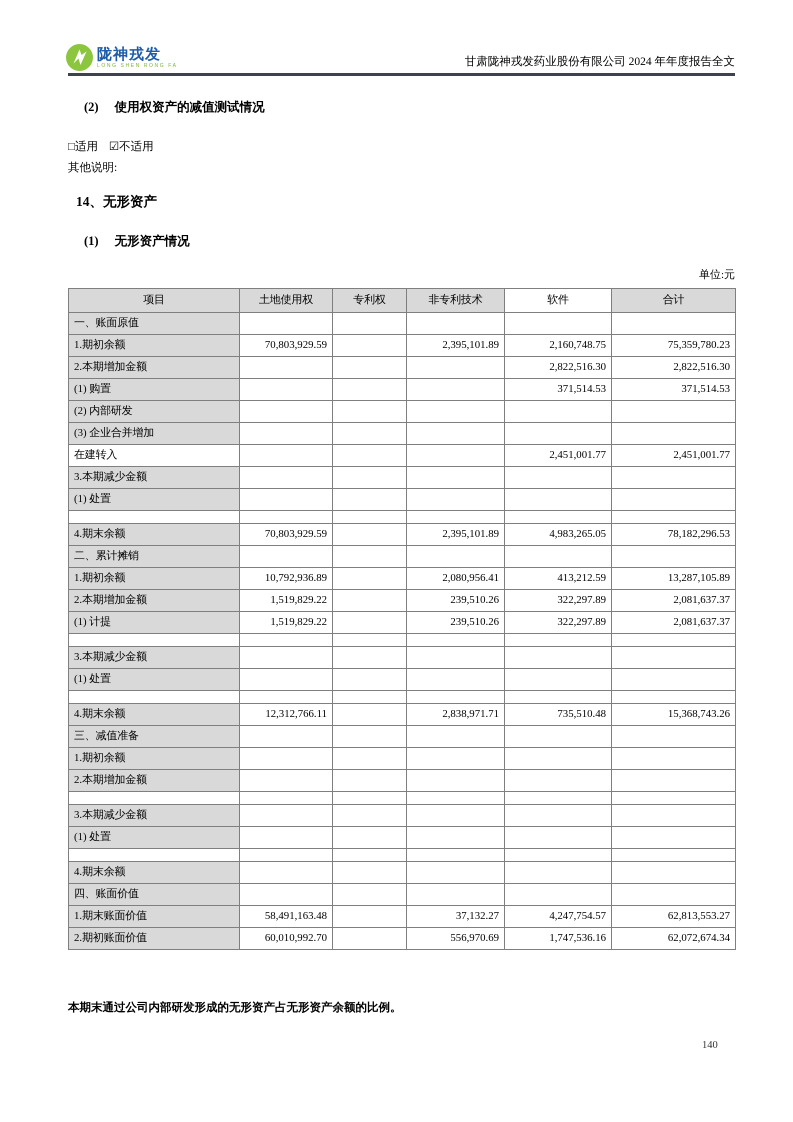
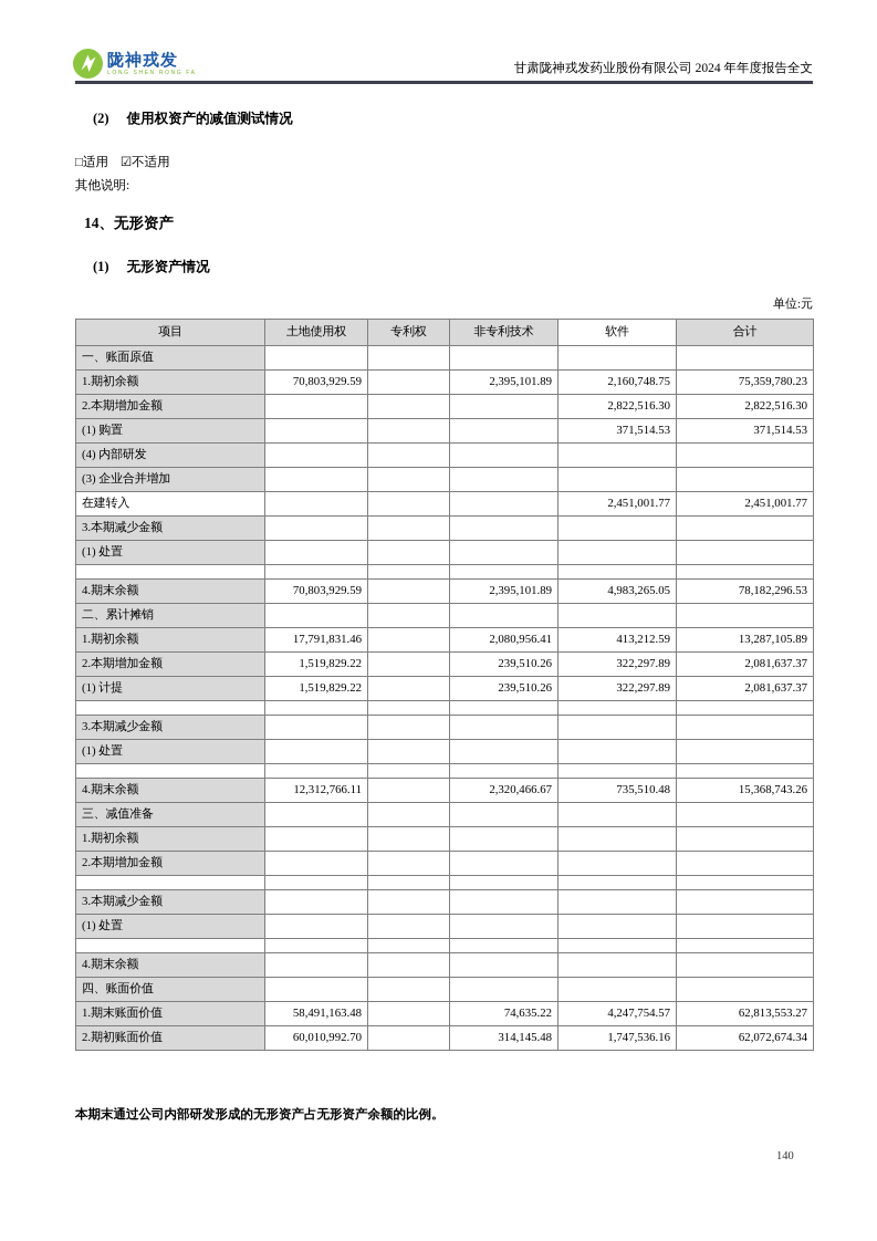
  陇神戎发
  甘肃陇神戎发药业股份有限公司 2024 年年度报告全文
  (2) 使用权资产的减值测试情况
  □适用 ☑不适用
  其他说明:
  14、无形资产
  (1) 无形资产情况
  单位:元
  项目	土地使用权	专利权	非专利技术	软件	合计
  一、账面原值
  1.期初余额	70,803,929.59		2,395,101.89	2,160,748.75	75,359,780.23
  2.本期增加金额				2,822,516.30	2,822,516.30
  (1) 购置				371,514.53	371,514.53
- (2) 内部研发
+ (4) 内部研发
  (3) 企业合并增加
  在建转入				2,451,001.77	2,451,001.77
  3.本期减少金额
  (1) 处置
  4.期末余额	70,803,929.59		2,395,101.89	4,983,265.05	78,182,296.53
  二、累计摊销
- 1.期初余额	10,792,936.89		2,080,956.41	413,212.59	13,287,105.89
+ 1.期初余额	17,791,831.46		2,080,956.41	413,212.59	13,287,105.89
  2.本期增加金额	1,519,829.22		239,510.26	322,297.89	2,081,637.37
  (1) 计提	1,519,829.22		239,510.26	322,297.89	2,081,637.37
  3.本期减少金额
  (1) 处置
- 4.期末余额	12,312,766.11		2,838,971.71	735,510.48	15,368,743.26
+ 4.期末余额	12,312,766.11		2,320,466.67	735,510.48	15,368,743.26
  三、减值准备
  1.期初余额
  2.本期增加金额
  3.本期减少金额
  (1) 处置
  4.期末余额
  四、账面价值
- 1.期末账面价值	58,491,163.48		37,132.27	4,247,754.57	62,813,553.27
+ 1.期末账面价值	58,491,163.48		74,635.22	4,247,754.57	62,813,553.27
- 2.期初账面价值	60,010,992.70		556,970.69	1,747,536.16	62,072,674.34
+ 2.期初账面价值	60,010,992.70		314,145.48	1,747,536.16	62,072,674.34
  本期末通过公司内部研发形成的无形资产占无形资产余额的比例。
  140
